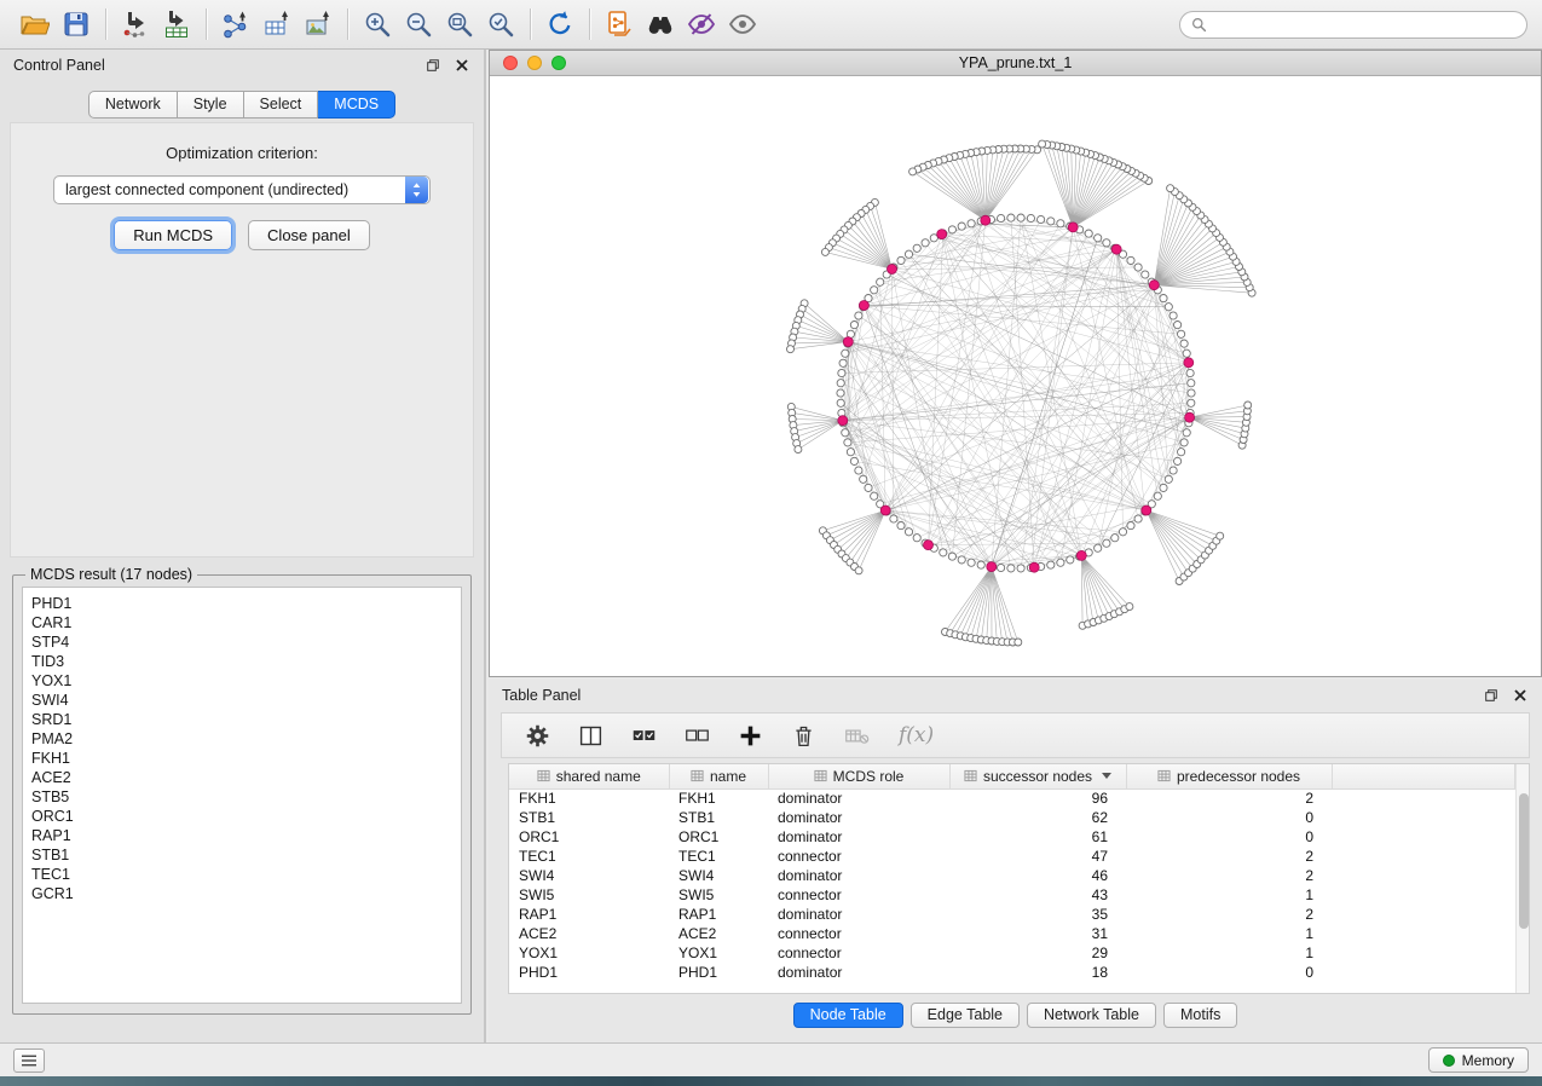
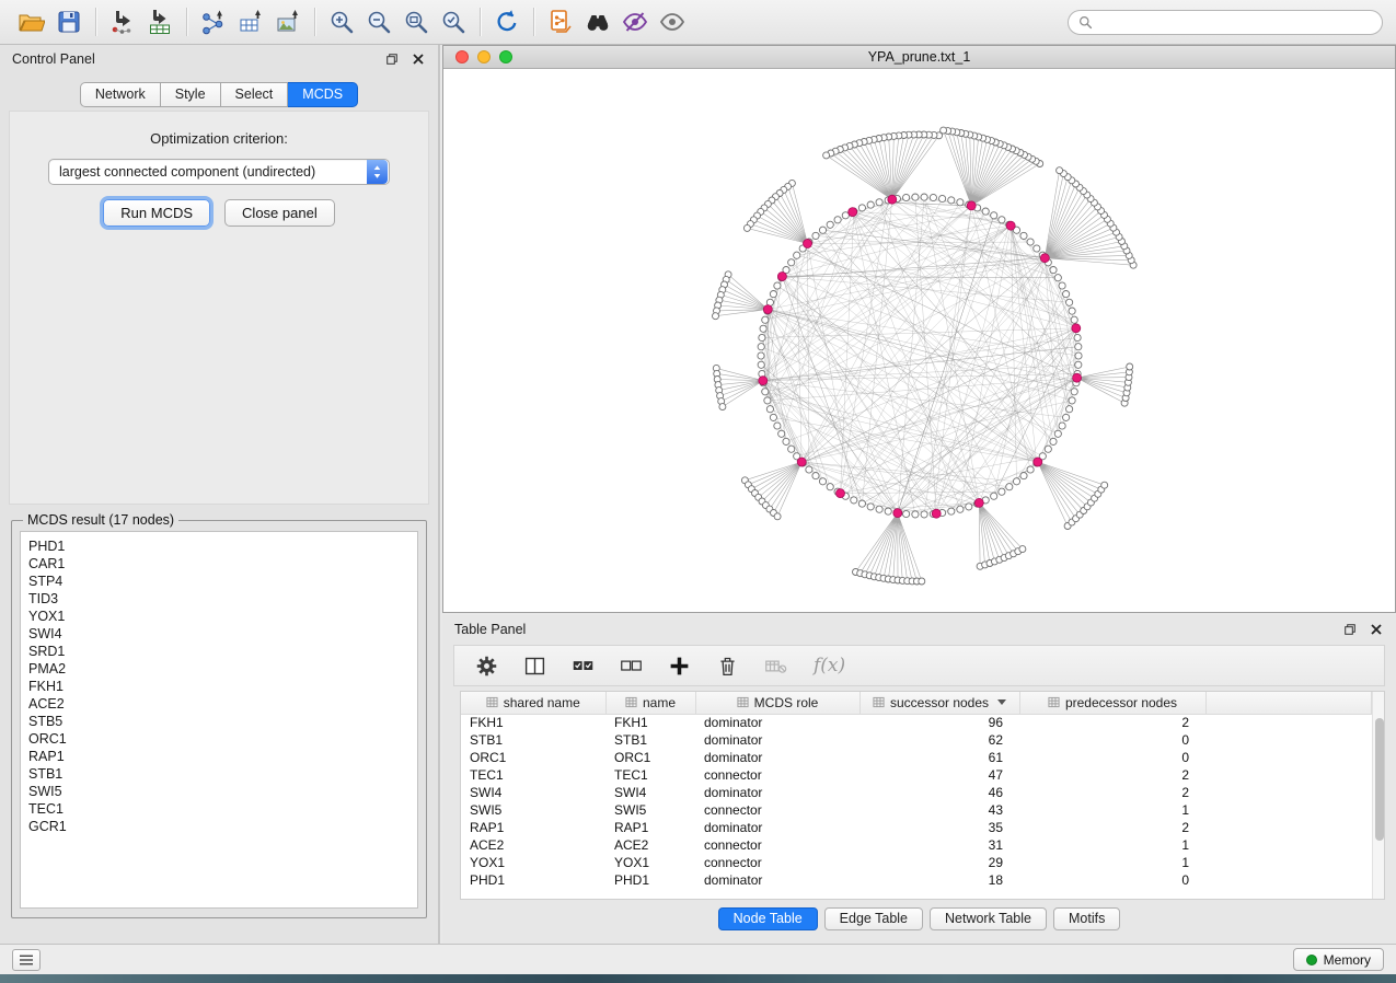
  Control Panel
  Network
  Style
  Select
  MCDS
  Optimization criterion:
  largest connected component (undirected)
  Run MCDS
  Close panel
  MCDS result (17 nodes)
  PHD1
  CAR1
  STP4
  TID3
  YOX1
  SWI4
  SRD1
  PMA2
  FKH1
  ACE2
  STB5
  ORC1
  RAP1
  STB1
+ SWI5
  TEC1
  GCR1
  YPA_prune.txt_1
  Table Panel
  f(x)
  shared name	name	MCDS role	successor nodes	predecessor nodes
  FKH1	FKH1	dominator	96	2
  STB1	STB1	dominator	62	0
  ORC1	ORC1	dominator	61	0
  TEC1	TEC1	connector	47	2
  SWI4	SWI4	dominator	46	2
  SWI5	SWI5	connector	43	1
  RAP1	RAP1	dominator	35	2
  ACE2	ACE2	connector	31	1
  YOX1	YOX1	connector	29	1
  PHD1	PHD1	dominator	18	0
  Node Table
  Edge Table
  Network Table
  Motifs
  Memory
